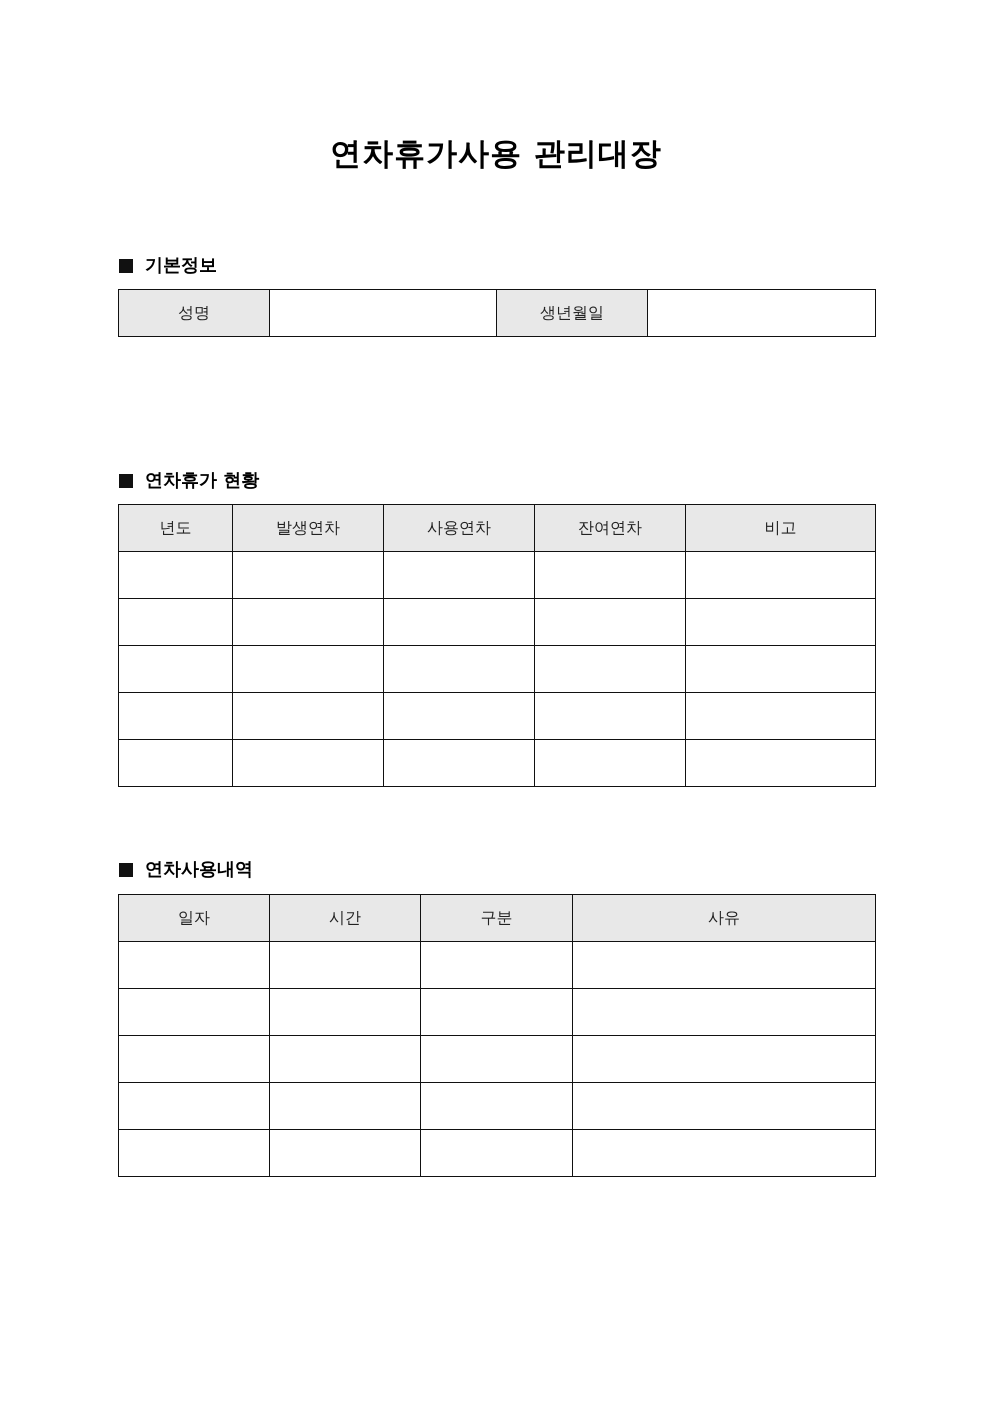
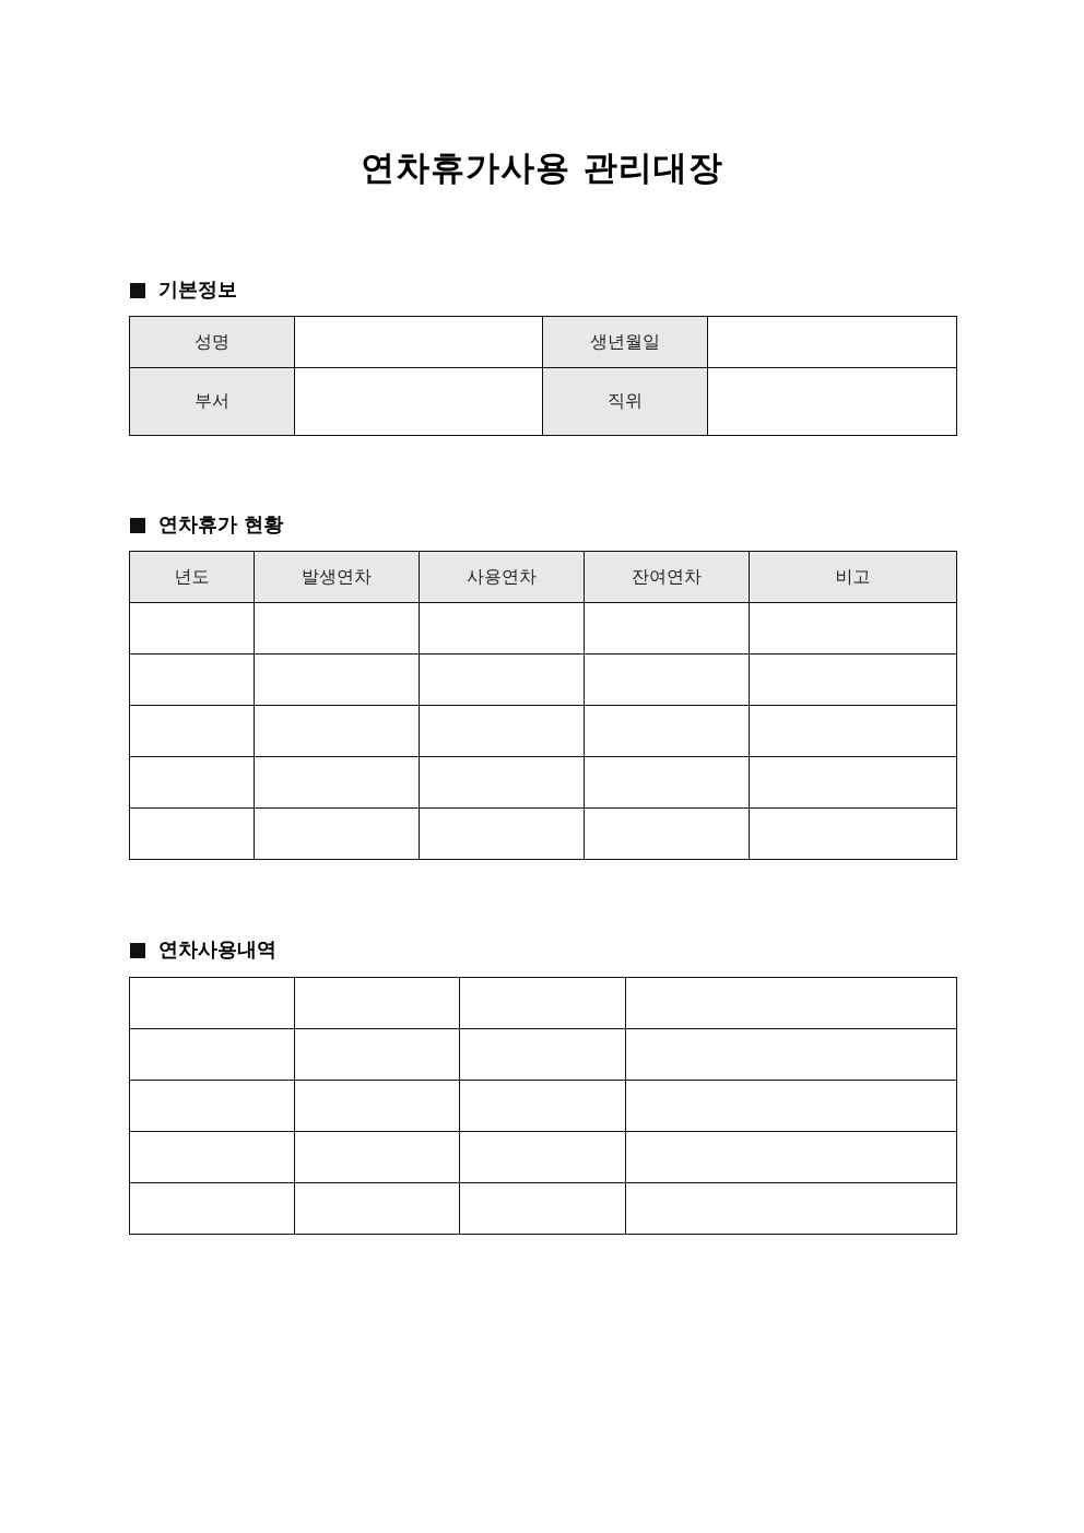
  연차휴가사용 관리대장
  기본정보
  성명		생년월일
+ 부서		직위
  연차휴가 현황
  년도	발생연차	사용연차	잔여연차	비고
  연차사용내역
- 일자	시간	구분	사유
